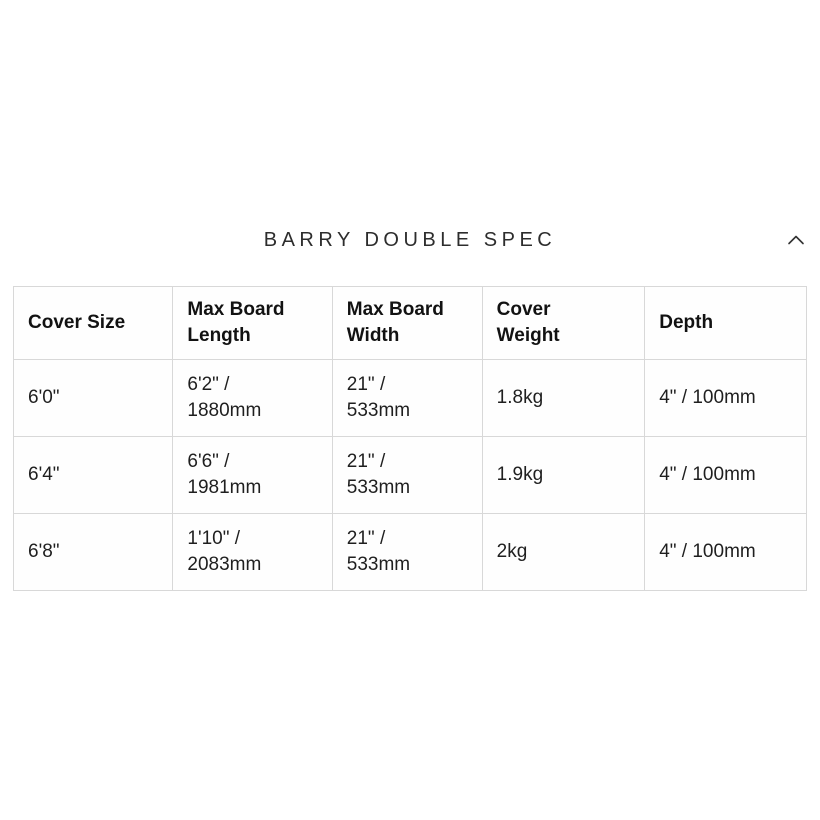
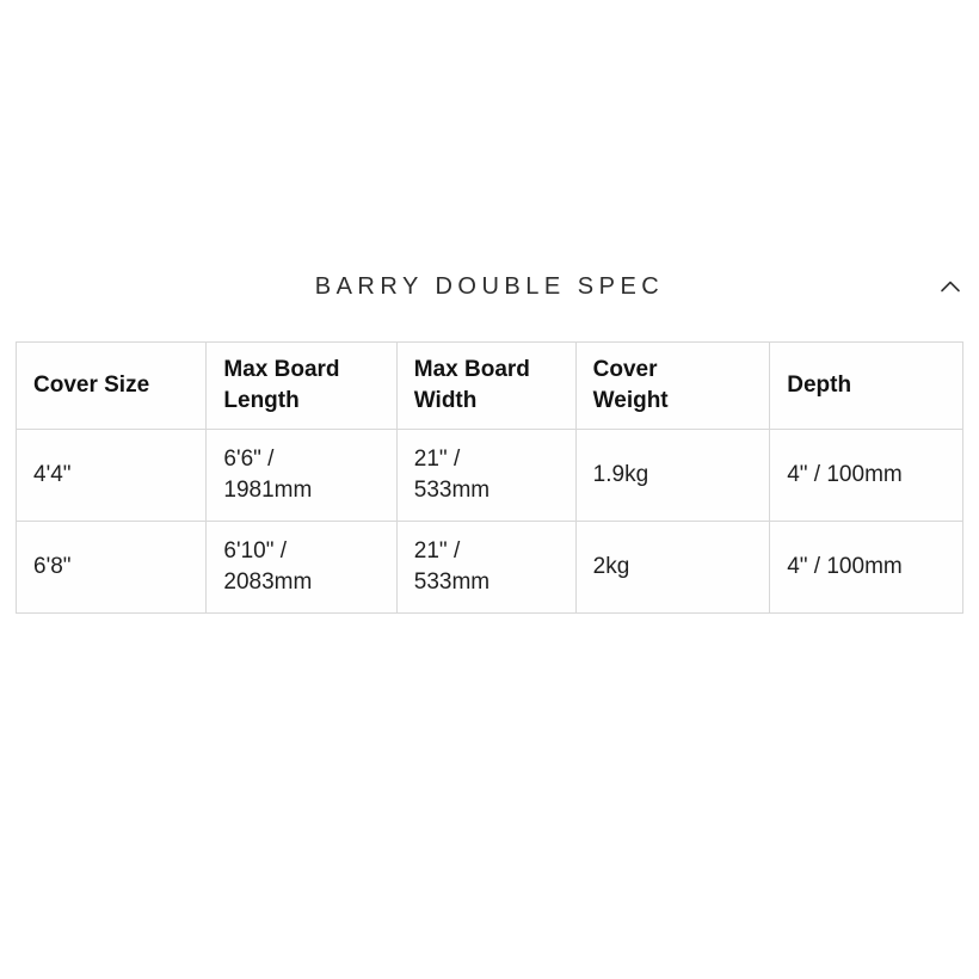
  BARRY DOUBLE SPEC
  Cover Size	Max Board Length	Max Board Width	Cover Weight	Depth
- 6'0"	6'2" / 1880mm	21" / 533mm	1.8kg	4" / 100mm
- 6'4"	6'6" / 1981mm	21" / 533mm	1.9kg	4" / 100mm
+ 4'4"	6'6" / 1981mm	21" / 533mm	1.9kg	4" / 100mm
- 6'8"	1'10" / 2083mm	21" / 533mm	2kg	4" / 100mm
+ 6'8"	6'10" / 2083mm	21" / 533mm	2kg	4" / 100mm
